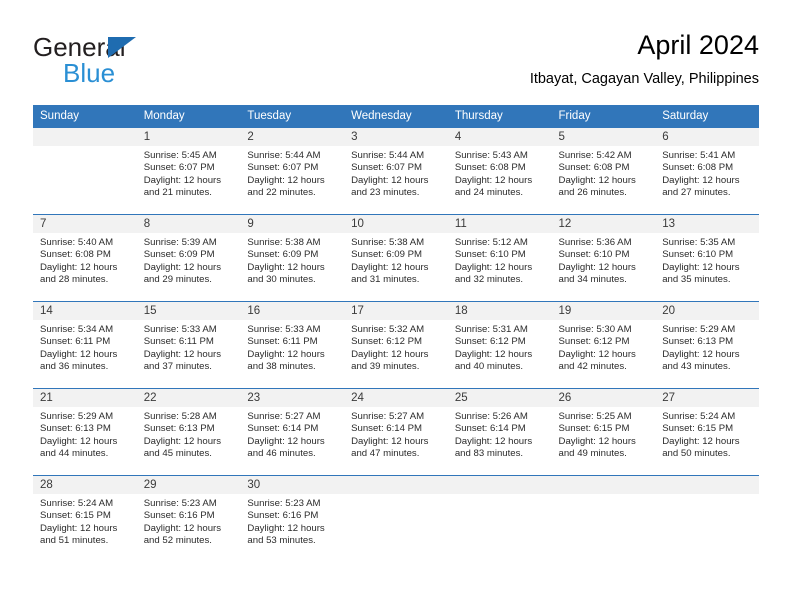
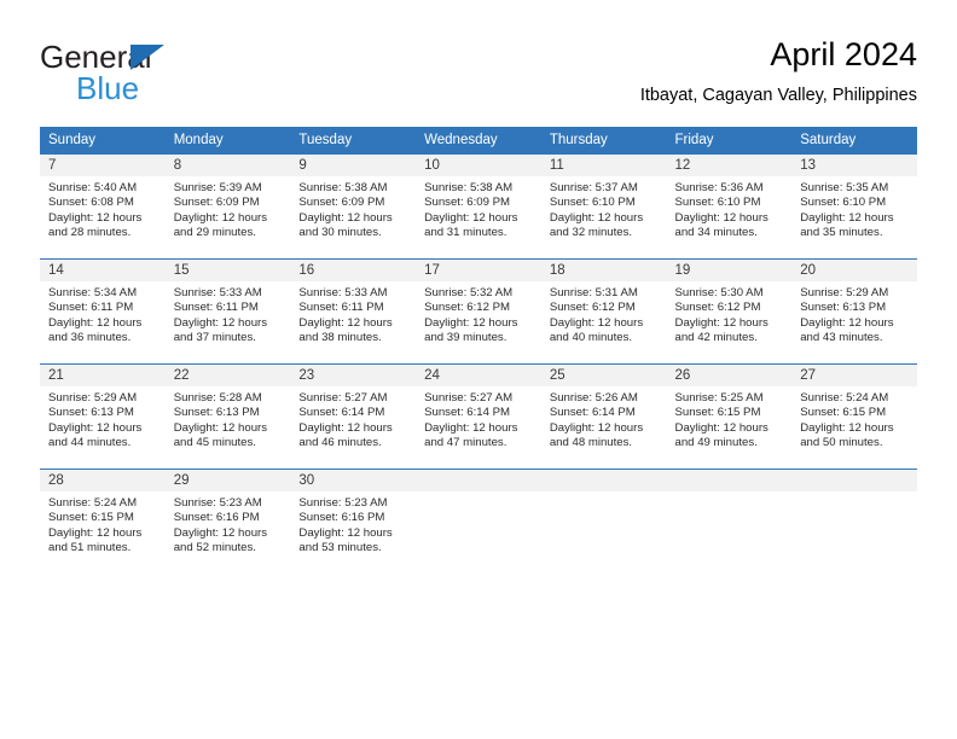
  General
  Blue
  April 2024
  Itbayat, Cagayan Valley, Philippines
  Sunday	Monday	Tuesday	Wednesday	Thursday	Friday	Saturday
- 	1Sunrise: 5:45 AMSunset: 6:07 PMDaylight: 12 hoursand 21 minutes.	2Sunrise: 5:44 AMSunset: 6:07 PMDaylight: 12 hoursand 22 minutes.	3Sunrise: 5:44 AMSunset: 6:07 PMDaylight: 12 hoursand 23 minutes.	4Sunrise: 5:43 AMSunset: 6:08 PMDaylight: 12 hoursand 24 minutes.	5Sunrise: 5:42 AMSunset: 6:08 PMDaylight: 12 hoursand 26 minutes.	6Sunrise: 5:41 AMSunset: 6:08 PMDaylight: 12 hoursand 27 minutes.
- 7Sunrise: 5:40 AMSunset: 6:08 PMDaylight: 12 hoursand 28 minutes.	8Sunrise: 5:39 AMSunset: 6:09 PMDaylight: 12 hoursand 29 minutes.	9Sunrise: 5:38 AMSunset: 6:09 PMDaylight: 12 hoursand 30 minutes.	10Sunrise: 5:38 AMSunset: 6:09 PMDaylight: 12 hoursand 31 minutes.	11Sunrise: 5:12 AMSunset: 6:10 PMDaylight: 12 hoursand 32 minutes.	12Sunrise: 5:36 AMSunset: 6:10 PMDaylight: 12 hoursand 34 minutes.	13Sunrise: 5:35 AMSunset: 6:10 PMDaylight: 12 hoursand 35 minutes.
+ 7Sunrise: 5:40 AMSunset: 6:08 PMDaylight: 12 hoursand 28 minutes.	8Sunrise: 5:39 AMSunset: 6:09 PMDaylight: 12 hoursand 29 minutes.	9Sunrise: 5:38 AMSunset: 6:09 PMDaylight: 12 hoursand 30 minutes.	10Sunrise: 5:38 AMSunset: 6:09 PMDaylight: 12 hoursand 31 minutes.	11Sunrise: 5:37 AMSunset: 6:10 PMDaylight: 12 hoursand 32 minutes.	12Sunrise: 5:36 AMSunset: 6:10 PMDaylight: 12 hoursand 34 minutes.	13Sunrise: 5:35 AMSunset: 6:10 PMDaylight: 12 hoursand 35 minutes.
  14Sunrise: 5:34 AMSunset: 6:11 PMDaylight: 12 hoursand 36 minutes.	15Sunrise: 5:33 AMSunset: 6:11 PMDaylight: 12 hoursand 37 minutes.	16Sunrise: 5:33 AMSunset: 6:11 PMDaylight: 12 hoursand 38 minutes.	17Sunrise: 5:32 AMSunset: 6:12 PMDaylight: 12 hoursand 39 minutes.	18Sunrise: 5:31 AMSunset: 6:12 PMDaylight: 12 hoursand 40 minutes.	19Sunrise: 5:30 AMSunset: 6:12 PMDaylight: 12 hoursand 42 minutes.	20Sunrise: 5:29 AMSunset: 6:13 PMDaylight: 12 hoursand 43 minutes.
- 21Sunrise: 5:29 AMSunset: 6:13 PMDaylight: 12 hoursand 44 minutes.	22Sunrise: 5:28 AMSunset: 6:13 PMDaylight: 12 hoursand 45 minutes.	23Sunrise: 5:27 AMSunset: 6:14 PMDaylight: 12 hoursand 46 minutes.	24Sunrise: 5:27 AMSunset: 6:14 PMDaylight: 12 hoursand 47 minutes.	25Sunrise: 5:26 AMSunset: 6:14 PMDaylight: 12 hoursand 83 minutes.	26Sunrise: 5:25 AMSunset: 6:15 PMDaylight: 12 hoursand 49 minutes.	27Sunrise: 5:24 AMSunset: 6:15 PMDaylight: 12 hoursand 50 minutes.
+ 21Sunrise: 5:29 AMSunset: 6:13 PMDaylight: 12 hoursand 44 minutes.	22Sunrise: 5:28 AMSunset: 6:13 PMDaylight: 12 hoursand 45 minutes.	23Sunrise: 5:27 AMSunset: 6:14 PMDaylight: 12 hoursand 46 minutes.	24Sunrise: 5:27 AMSunset: 6:14 PMDaylight: 12 hoursand 47 minutes.	25Sunrise: 5:26 AMSunset: 6:14 PMDaylight: 12 hoursand 48 minutes.	26Sunrise: 5:25 AMSunset: 6:15 PMDaylight: 12 hoursand 49 minutes.	27Sunrise: 5:24 AMSunset: 6:15 PMDaylight: 12 hoursand 50 minutes.
  28Sunrise: 5:24 AMSunset: 6:15 PMDaylight: 12 hoursand 51 minutes.	29Sunrise: 5:23 AMSunset: 6:16 PMDaylight: 12 hoursand 52 minutes.	30Sunrise: 5:23 AMSunset: 6:16 PMDaylight: 12 hoursand 53 minutes.
